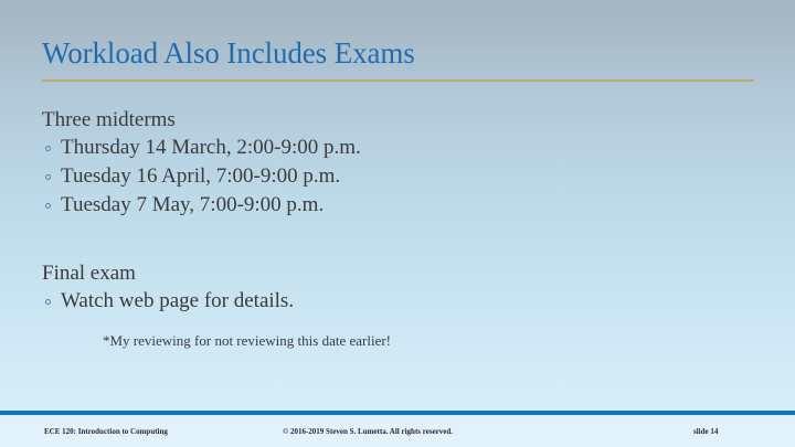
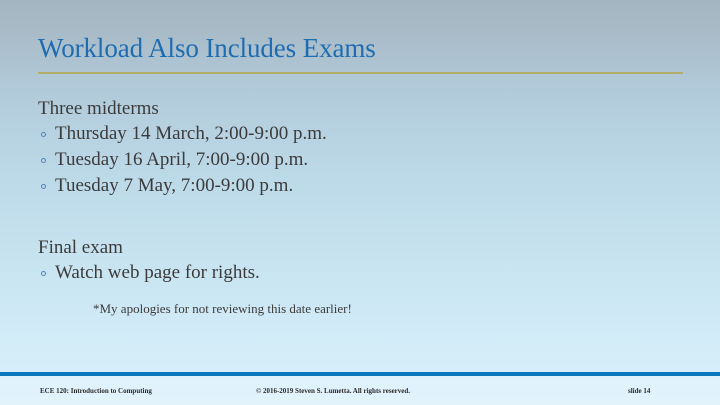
  Workload Also Includes Exams
  Three midterms
  Thursday 14 March, 2:00-9:00 p.m.
  Tuesday 16 April, 7:00-9:00 p.m.
  Tuesday 7 May, 7:00-9:00 p.m.
  Final exam
- Watch web page for details.
+ Watch web page for rights.
- *My reviewing for not reviewing this date earlier!
+ *My apologies for not reviewing this date earlier!
  ECE 120: Introduction to Computing
  © 2016-2019 Steven S. Lumetta. All rights reserved.
  slide 14
